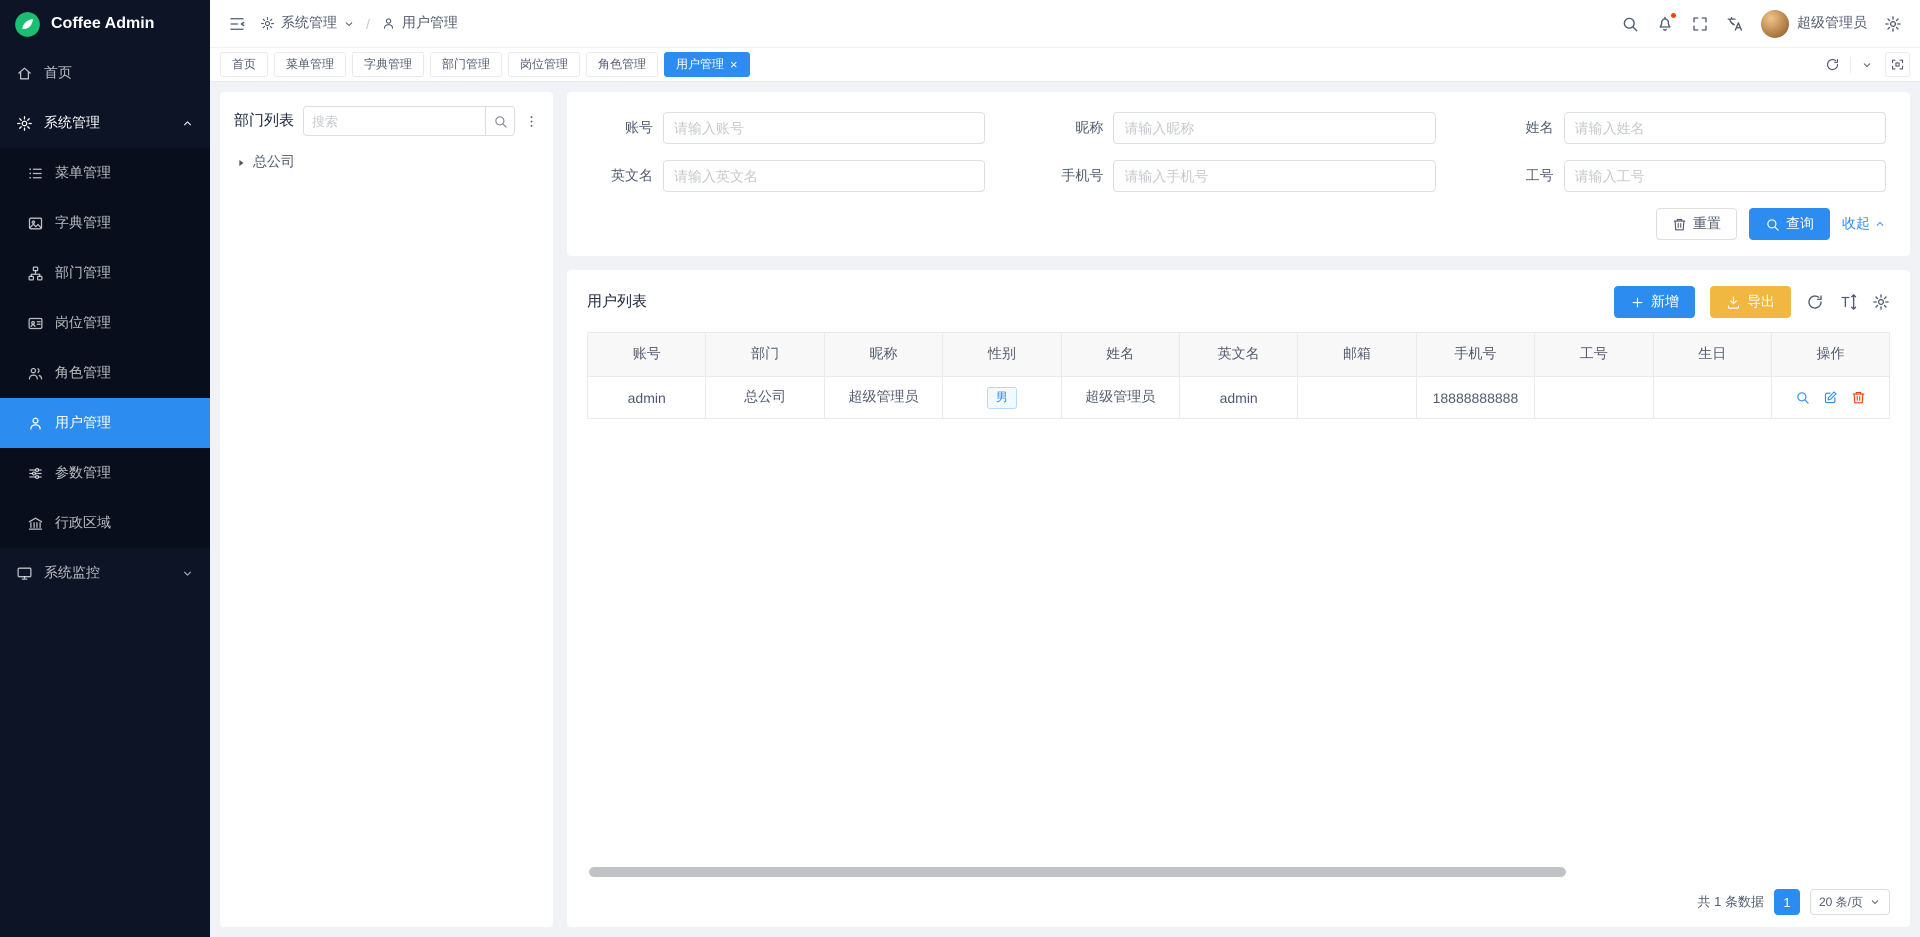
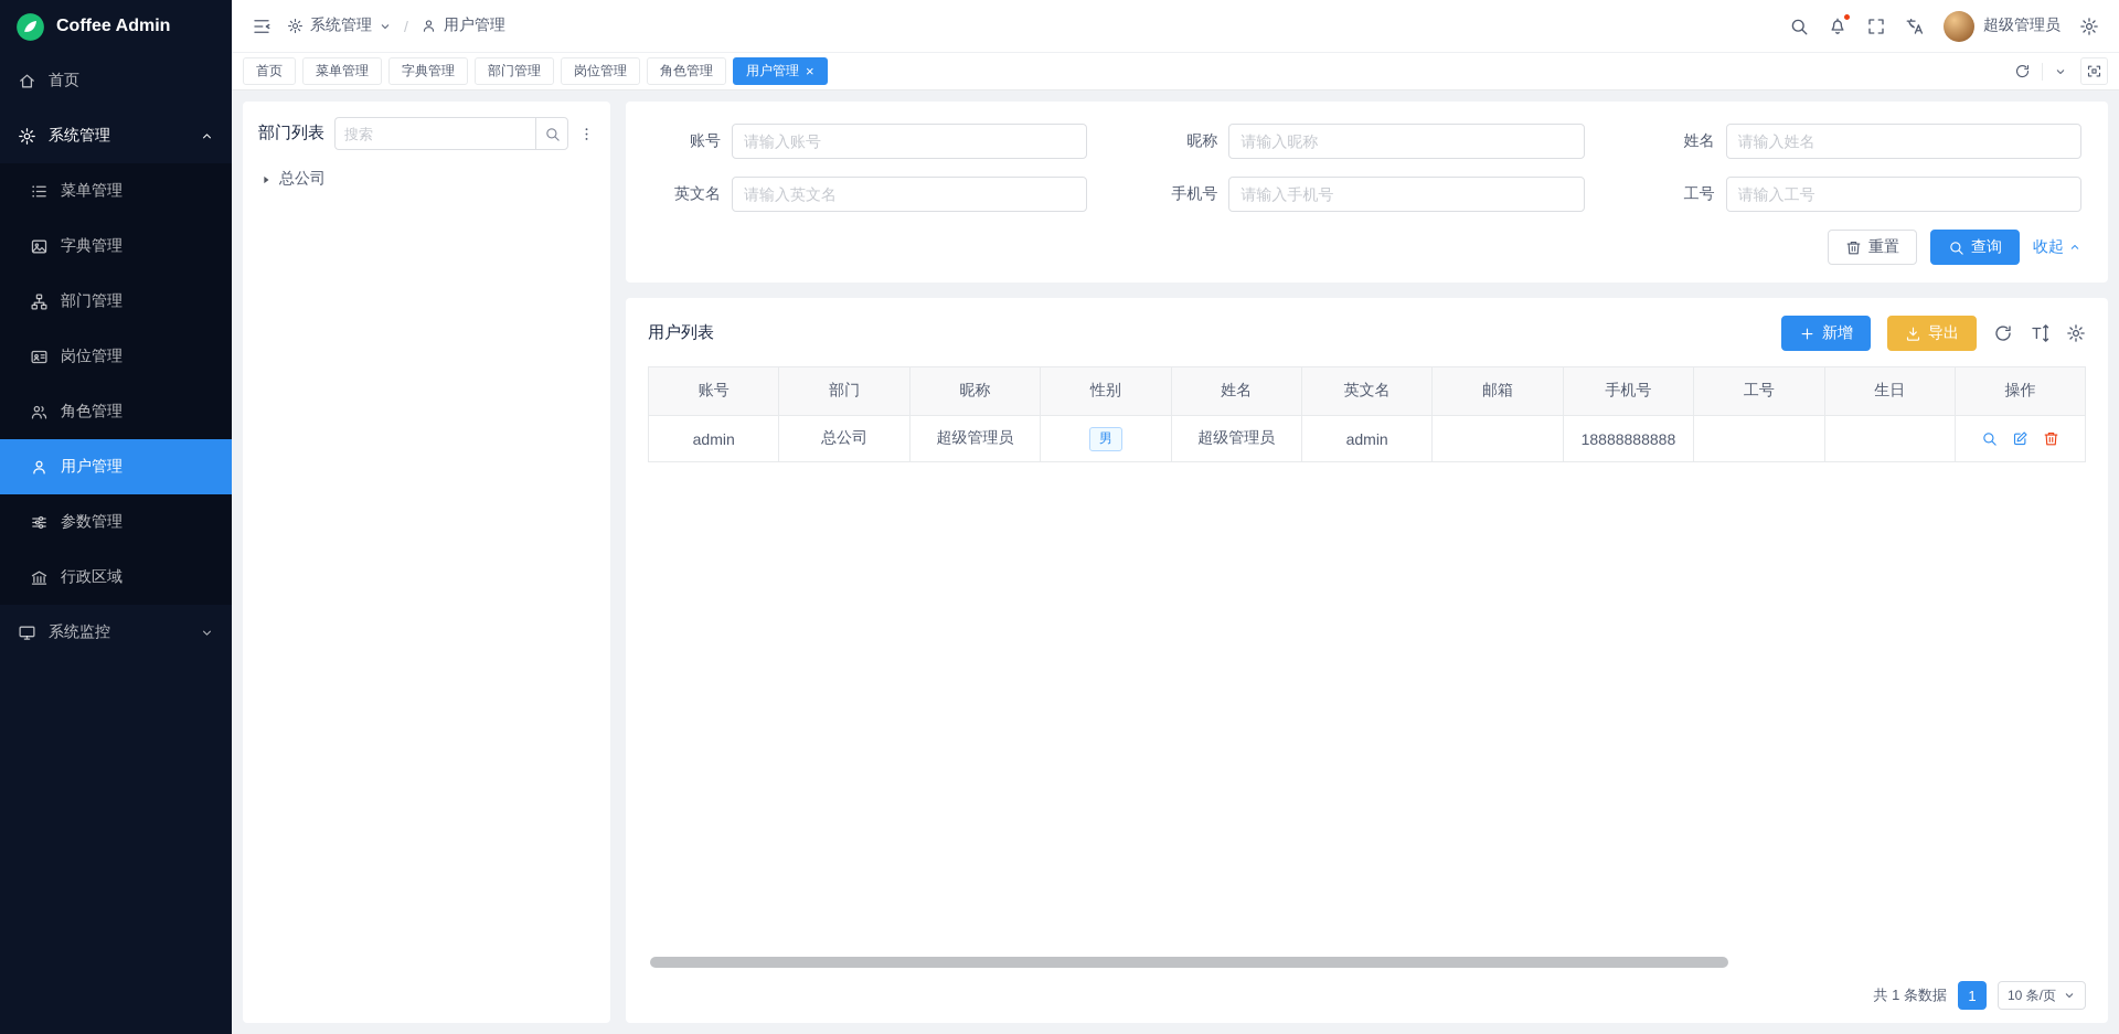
  Coffee Admin
  首页
  系统管理
  菜单管理
  字典管理
  部门管理
  岗位管理
  角色管理
  用户管理
  参数管理
  行政区域
  系统监控
  系统管理
  /
  用户管理
  超级管理员
  首页
  菜单管理
  字典管理
  部门管理
  岗位管理
  角色管理
  用户管理
  ×
  部门列表
  搜索
  总公司
  账号
  请输入账号
  昵称
  请输入昵称
  姓名
  请输入姓名
  英文名
  请输入英文名
  手机号
  请输入手机号
  工号
  请输入工号
  重置
  查询
  收起
  用户列表
  新增
  导出
  账号	部门	昵称	性别	姓名	英文名	邮箱	手机号	工号	生日	操作
  admin	总公司	超级管理员	男	超级管理员	admin		18888888888
  共 1 条数据
  1
- 20 条/页
+ 10 条/页
